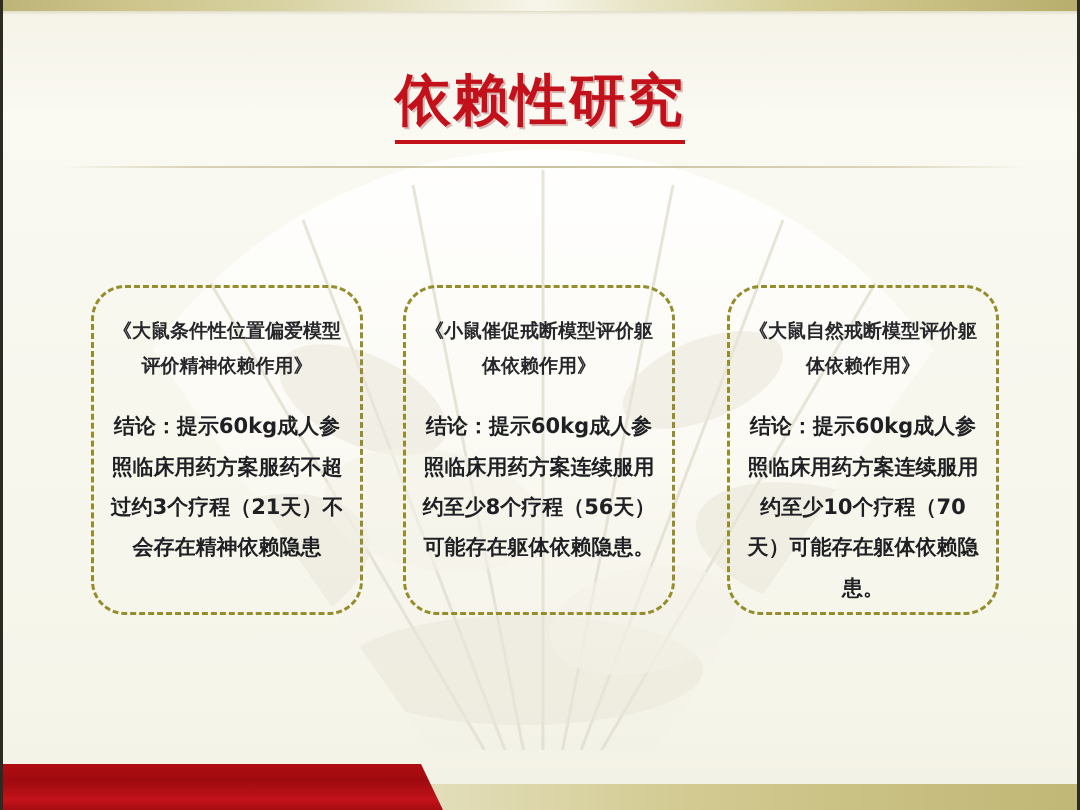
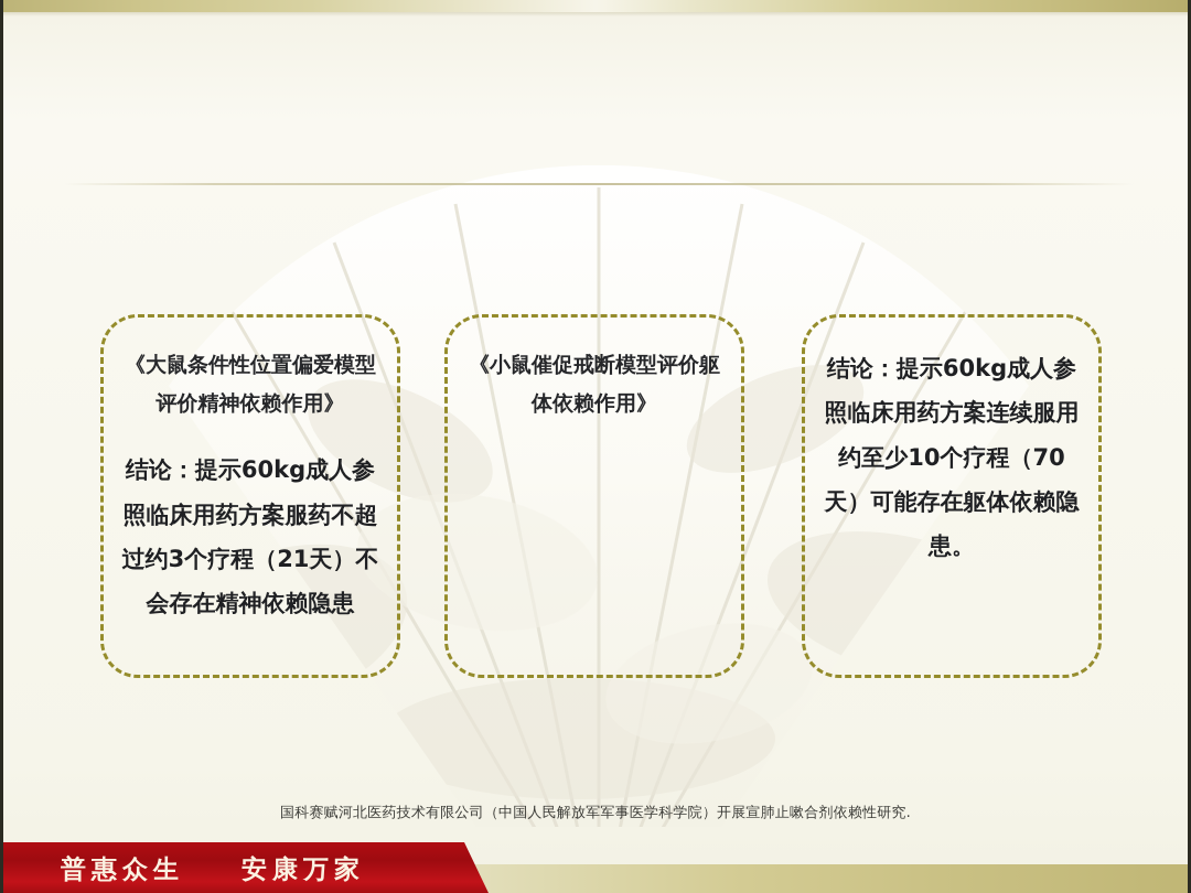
- 依赖性研究
  《大鼠条件性位置偏爱模型评价精神依赖作用》
  结论：提示60kg成人参照临床用药方案服药不超过约3个疗程（21天）不会存在精神依赖隐患
  《小鼠催促戒断模型评价躯体依赖作用》
- 结论：提示60kg成人参照临床用药方案连续服用约至少8个疗程（56天）可能存在躯体依赖隐患。
- 《大鼠自然戒断模型评价躯体依赖作用》
  结论：提示60kg成人参照临床用药方案连续服用约至少10个疗程（70天）可能存在躯体依赖隐患。
+ 国科赛赋河北医药技术有限公司（中国人民解放军军事医学科学院）开展宣肺止嗽合剂依赖性研究.
+ 普惠众生 安康万家
